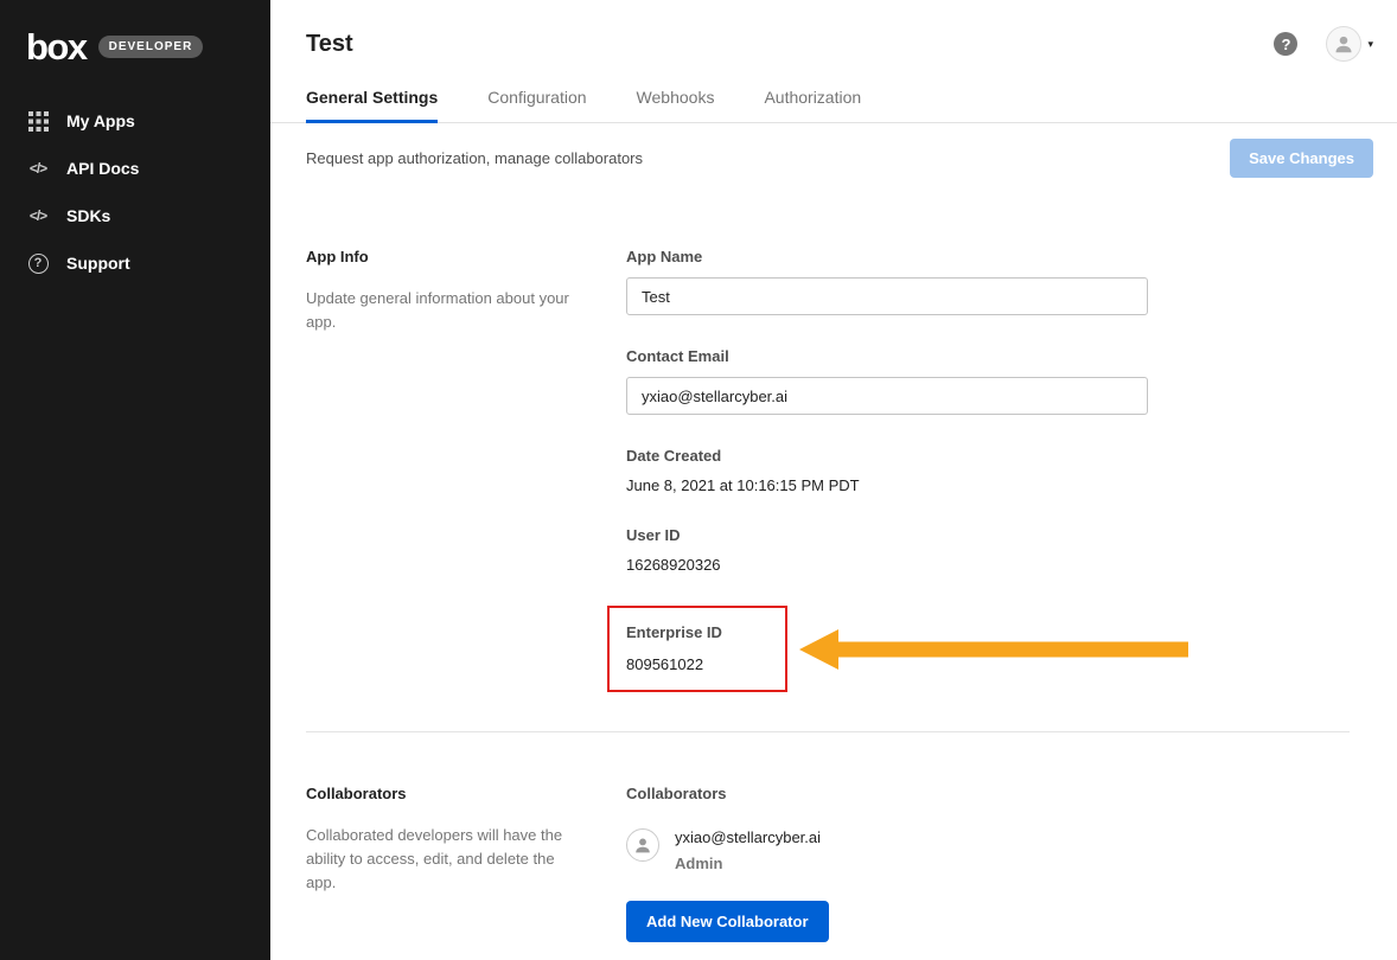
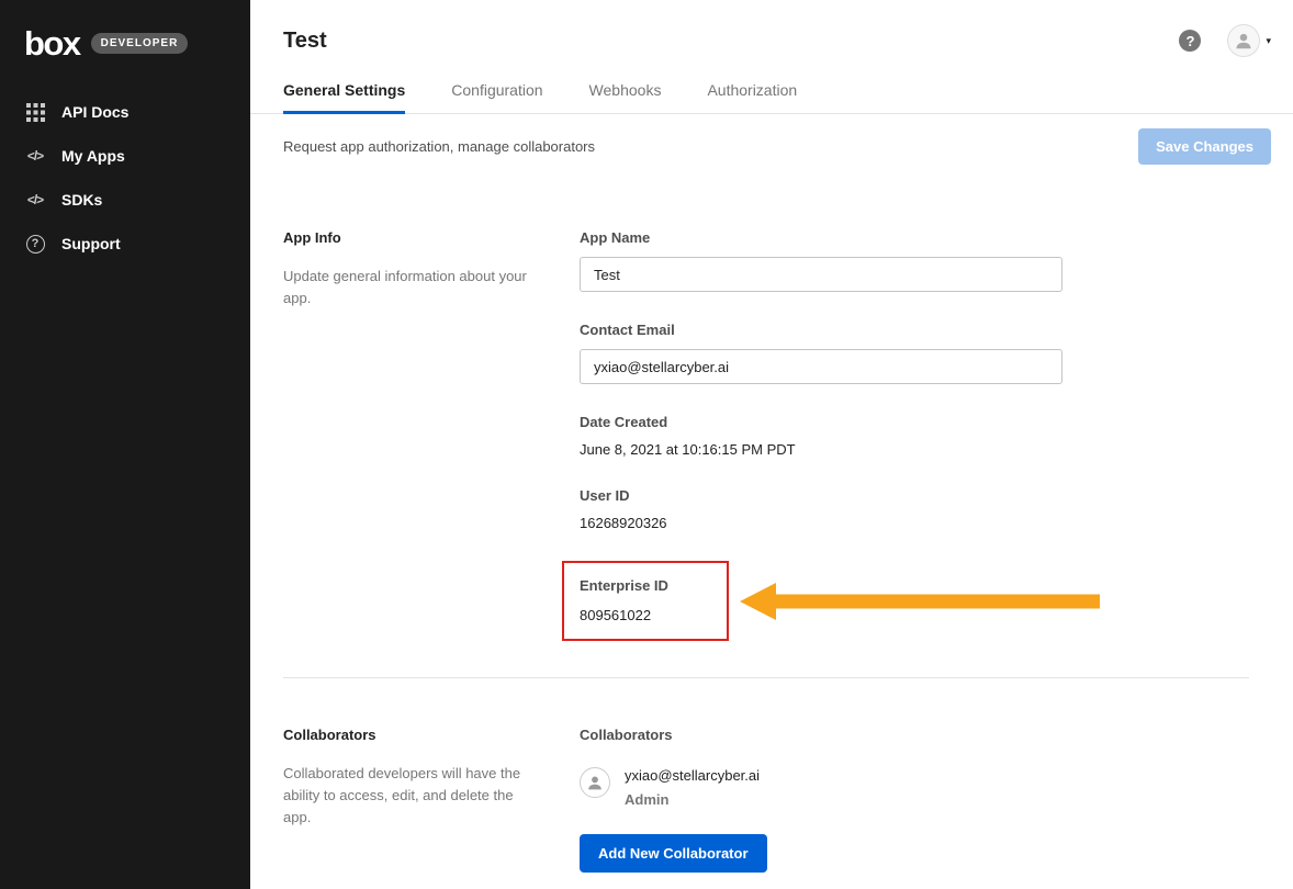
  box
  DEVELOPER
- My Apps
+ API Docs
  </>
- API Docs
+ My Apps
  </>
  SDKs
  ?
  Support
  Test
  ?
  ▾
  General Settings
  Configuration
  Webhooks
  Authorization
  Request app authorization, manage collaborators
  Save Changes
  App Info
  Update general information about your app.
  App Name
  Test
  Contact Email
  yxiao@stellarcyber.ai
  Date Created
  June 8, 2021 at 10:16:15 PM PDT
  User ID
  16268920326
  Enterprise ID
  809561022
  Collaborators
  Collaborated developers will have the ability to access, edit, and delete the app.
  Collaborators
  yxiao@stellarcyber.ai
  Admin
  Add New Collaborator
